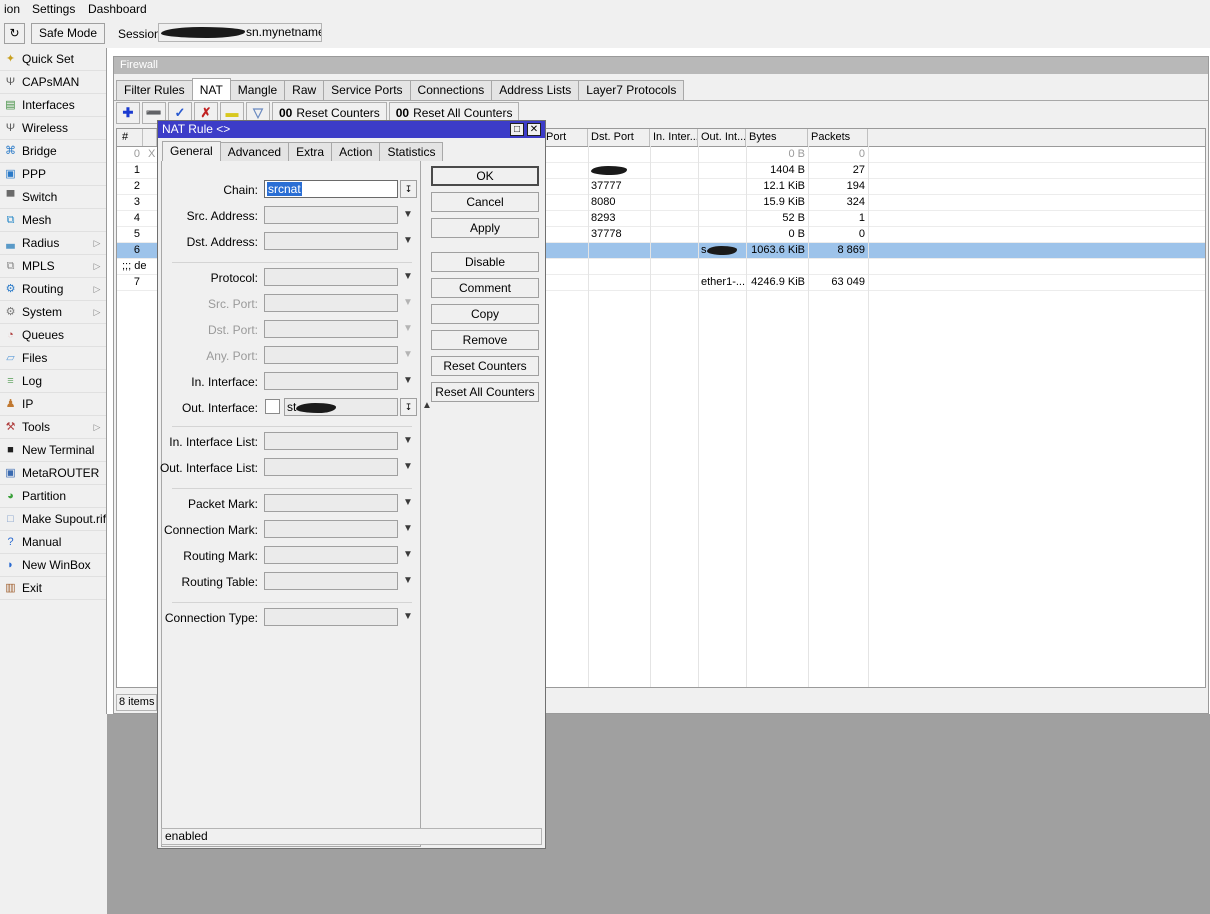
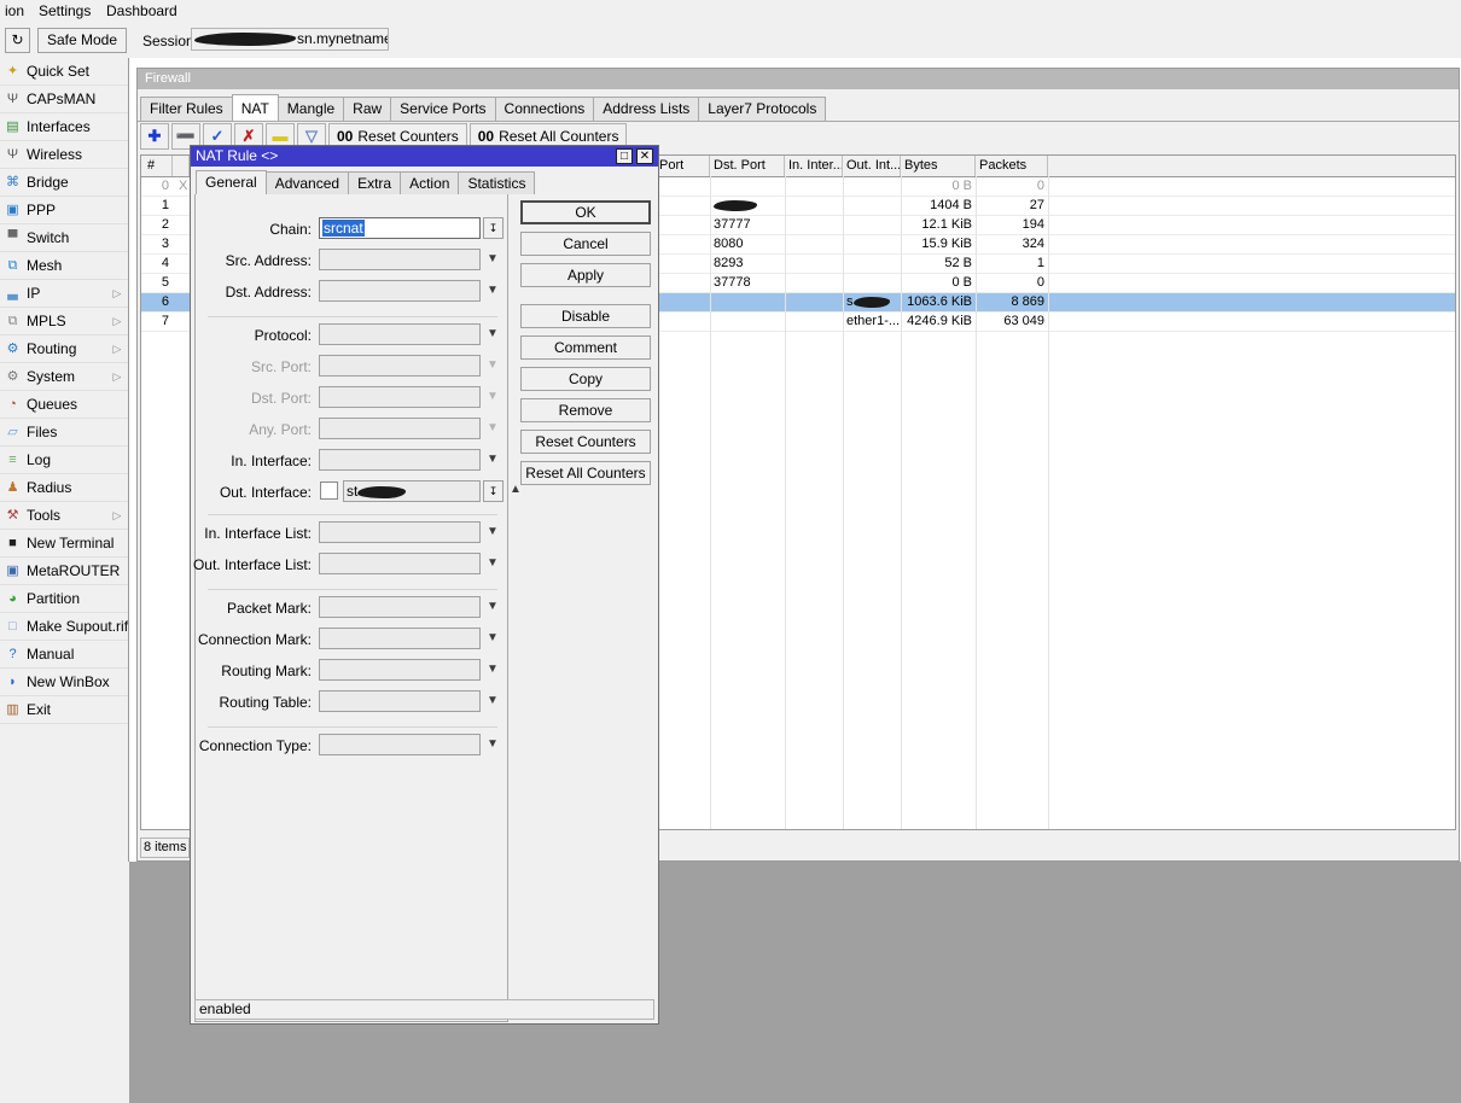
  ion
  Settings
  Dashboard
  ↻
  Safe Mode
  Sessio
  ✦
  Quick Set
  Ψ
  CAPsMAN
  ▤
  Interfaces
  Ψ
  Wireless
  ⌘
  Bridge
  ▣
  PPP
  ▀
  Switch
  ⧉
  Mesh
  ▃
- Radius
+ IP
  ▷
  ⧉
  MPLS
  ▷
  ⚙
  Routing
  ▷
  ⚙
  System
  ▷
  ◔
  Queues
  ▱
  Files
  ≡
  Log
  ♟
- IP
+ Radius
  ⚒
  Tools
  ▷
  ■
  New Terminal
  ▣
  MetaROUTER
  ◕
  Partition
  □
  Make Supout.rif
  ?
  Manual
  ◗
  New WinBox
  ▥
  Exit
  Firewall
  Filter Rules
  NAT
  Mangle
  Raw
  Service Ports
  Connections
  Address Lists
  Layer7 Protocols
  ✚
  ➖
  ✓
  ✗
  ▬
  ▽
  00 Reset Counters
  00 Reset All Counters
  #
  Port
  Dst. Port
  In. Inter...
  Out. Int...
  Bytes
  Packets
  0
  X
  0 B
  0
  1
  1404 B
  27
  2
  37777
  12.1 KiB
  194
  3
  8080
  15.9 KiB
  324
  4
  8293
  52 B
  1
  5
  37778
  0 B
  0
  6
  s
  1063.6 KiB
  8 869
- ;;; de
  7
  ether1-...
  4246.9 KiB
  63 049
  8 items
  NAT Rule <>
  □
  ✕
  General
  Advanced
  Extra
  Action
  Statistics
  Chain:
  srcnat
  ↧
  Src. Address:
  ▼
  Dst. Address:
  ▼
  Protocol:
  ▼
  Src. Port:
  ▼
  Dst. Port:
  ▼
  Any. Port:
  ▼
  In. Interface:
  ▼
  Out. Interface:
  st
  ↧
  ▲
  In. Interface List:
  ▼
  Out. Interface List:
  ▼
  Packet Mark:
  ▼
  Connection Mark:
  ▼
  Routing Mark:
  ▼
  Routing Table:
  ▼
  Connection Type:
  ▼
  OK
  Cancel
  Apply
  Disable
  Comment
  Copy
  Remove
  Reset Counters
  Reset All Counters
  enabled
